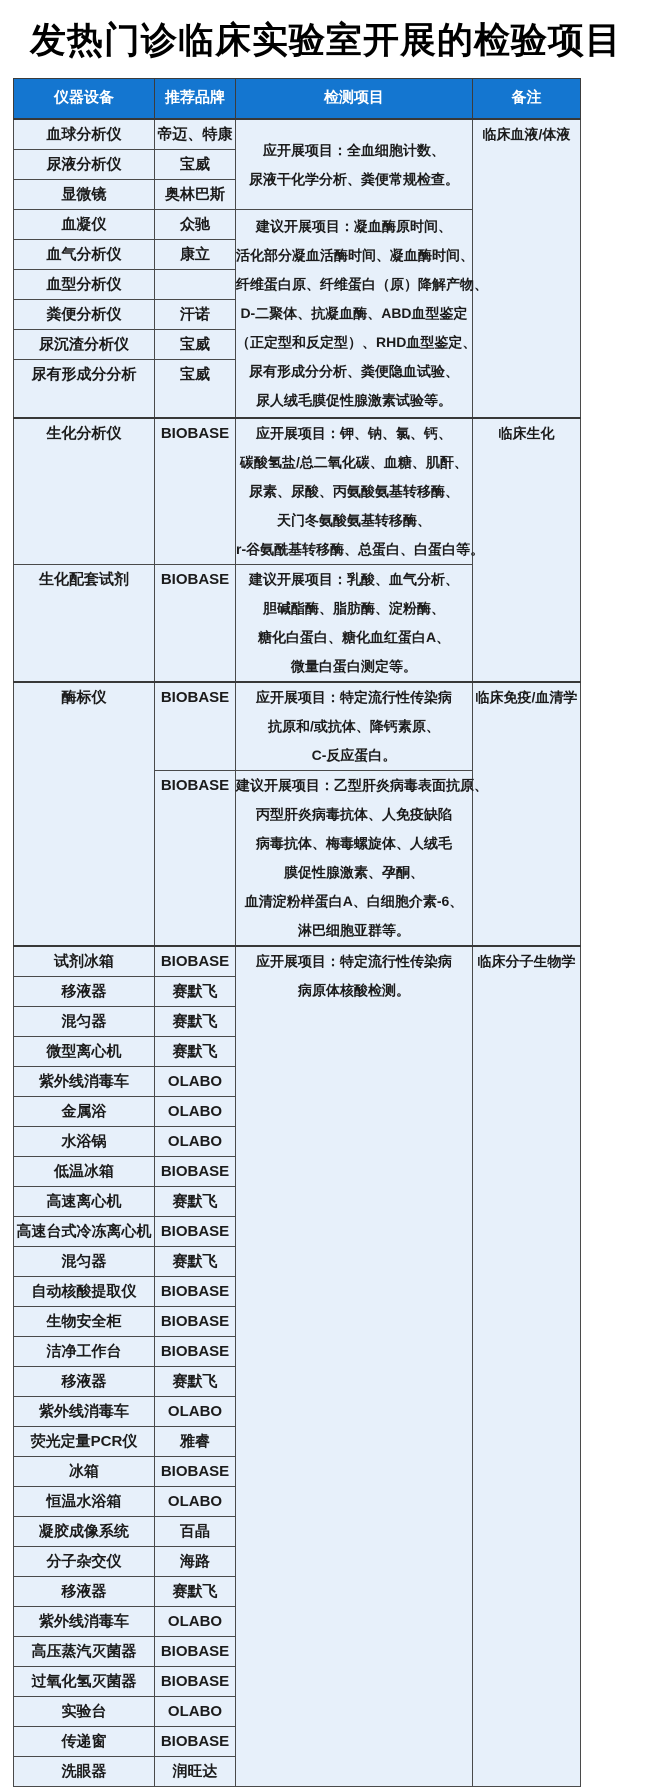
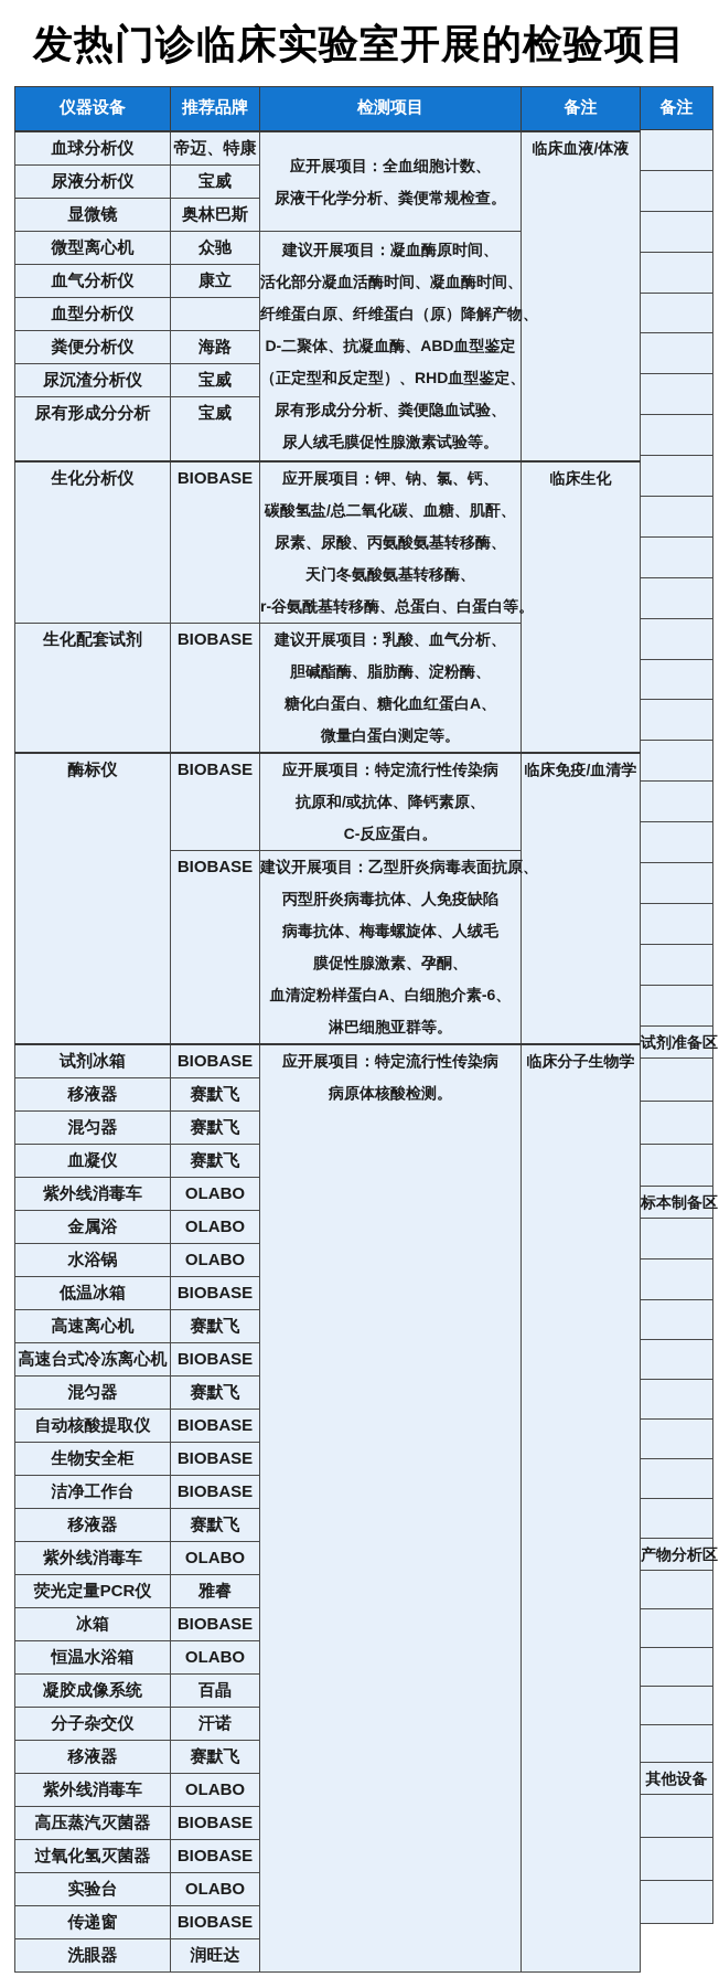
  发热门诊临床实验室开展的检验项目
  仪器设备	推荐品牌	检测项目	备注
  血球分析仪	帝迈、特康	应开展项目：全血细胞计数、尿液干化学分析、粪便常规检查。	临床血液/体液
  尿液分析仪	宝威
  显微镜	奥林巴斯
- 血凝仪	众驰	建议开展项目：凝血酶原时间、活化部分凝血活酶时间、凝血酶时间、纤维蛋白原、纤维蛋白（原）降解产物、D-二聚体、抗凝血酶、ABD血型鉴定（正定型和反定型）、RHD血型鉴定、尿有形成分分析、粪便隐血试验、尿人绒毛膜促性腺激素试验等。
+ 微型离心机	众驰	建议开展项目：凝血酶原时间、活化部分凝血活酶时间、凝血酶时间、纤维蛋白原、纤维蛋白（原）降解产物、D-二聚体、抗凝血酶、ABD血型鉴定（正定型和反定型）、RHD血型鉴定、尿有形成分分析、粪便隐血试验、尿人绒毛膜促性腺激素试验等。
  血气分析仪	康立
  血型分析仪
- 粪便分析仪	汗诺
+ 粪便分析仪	海路
  尿沉渣分析仪	宝威
  尿有形成分分析	宝威
  生化分析仪	BIOBASE	应开展项目：钾、钠、氯、钙、碳酸氢盐/总二氧化碳、血糖、肌酐、尿素、尿酸、丙氨酸氨基转移酶、天门冬氨酸氨基转移酶、r-谷氨酰基转移酶、总蛋白、白蛋白等。	临床生化
  生化配套试剂	BIOBASE	建议开展项目：乳酸、血气分析、胆碱酯酶、脂肪酶、淀粉酶、糖化白蛋白、糖化血红蛋白A、微量白蛋白测定等。
  酶标仪	BIOBASE	应开展项目：特定流行性传染病抗原和/或抗体、降钙素原、C-反应蛋白。	临床免疫/血清学
  BIOBASE	建议开展项目：乙型肝炎病毒表面抗原、丙型肝炎病毒抗体、人免疫缺陷病毒抗体、梅毒螺旋体、人绒毛膜促性腺激素、孕酮、血清淀粉样蛋白A、白细胞介素-6、淋巴细胞亚群等。
  试剂冰箱	BIOBASE	应开展项目：特定流行性传染病病原体核酸检测。	临床分子生物学
  移液器	赛默飞
  混匀器	赛默飞
- 微型离心机	赛默飞
+ 血凝仪	赛默飞
  紫外线消毒车	OLABO
  金属浴	OLABO
  水浴锅	OLABO
  低温冰箱	BIOBASE
  高速离心机	赛默飞
  高速台式冷冻离心机	BIOBASE
  混匀器	赛默飞
  自动核酸提取仪	BIOBASE
  生物安全柜	BIOBASE
  洁净工作台	BIOBASE
  移液器	赛默飞
  紫外线消毒车	OLABO
  荧光定量PCR仪	雅睿
  冰箱	BIOBASE
  恒温水浴箱	OLABO
  凝胶成像系统	百晶
- 分子杂交仪	海路
+ 分子杂交仪	汗诺
  移液器	赛默飞
  紫外线消毒车	OLABO
  高压蒸汽灭菌器	BIOBASE
  过氧化氢灭菌器	BIOBASE
  实验台	OLABO
  传递窗	BIOBASE
  洗眼器	润旺达
+ 备注
+ 试剂准备区
+ 标本制备区
+ 产物分析区
+ 其他设备
